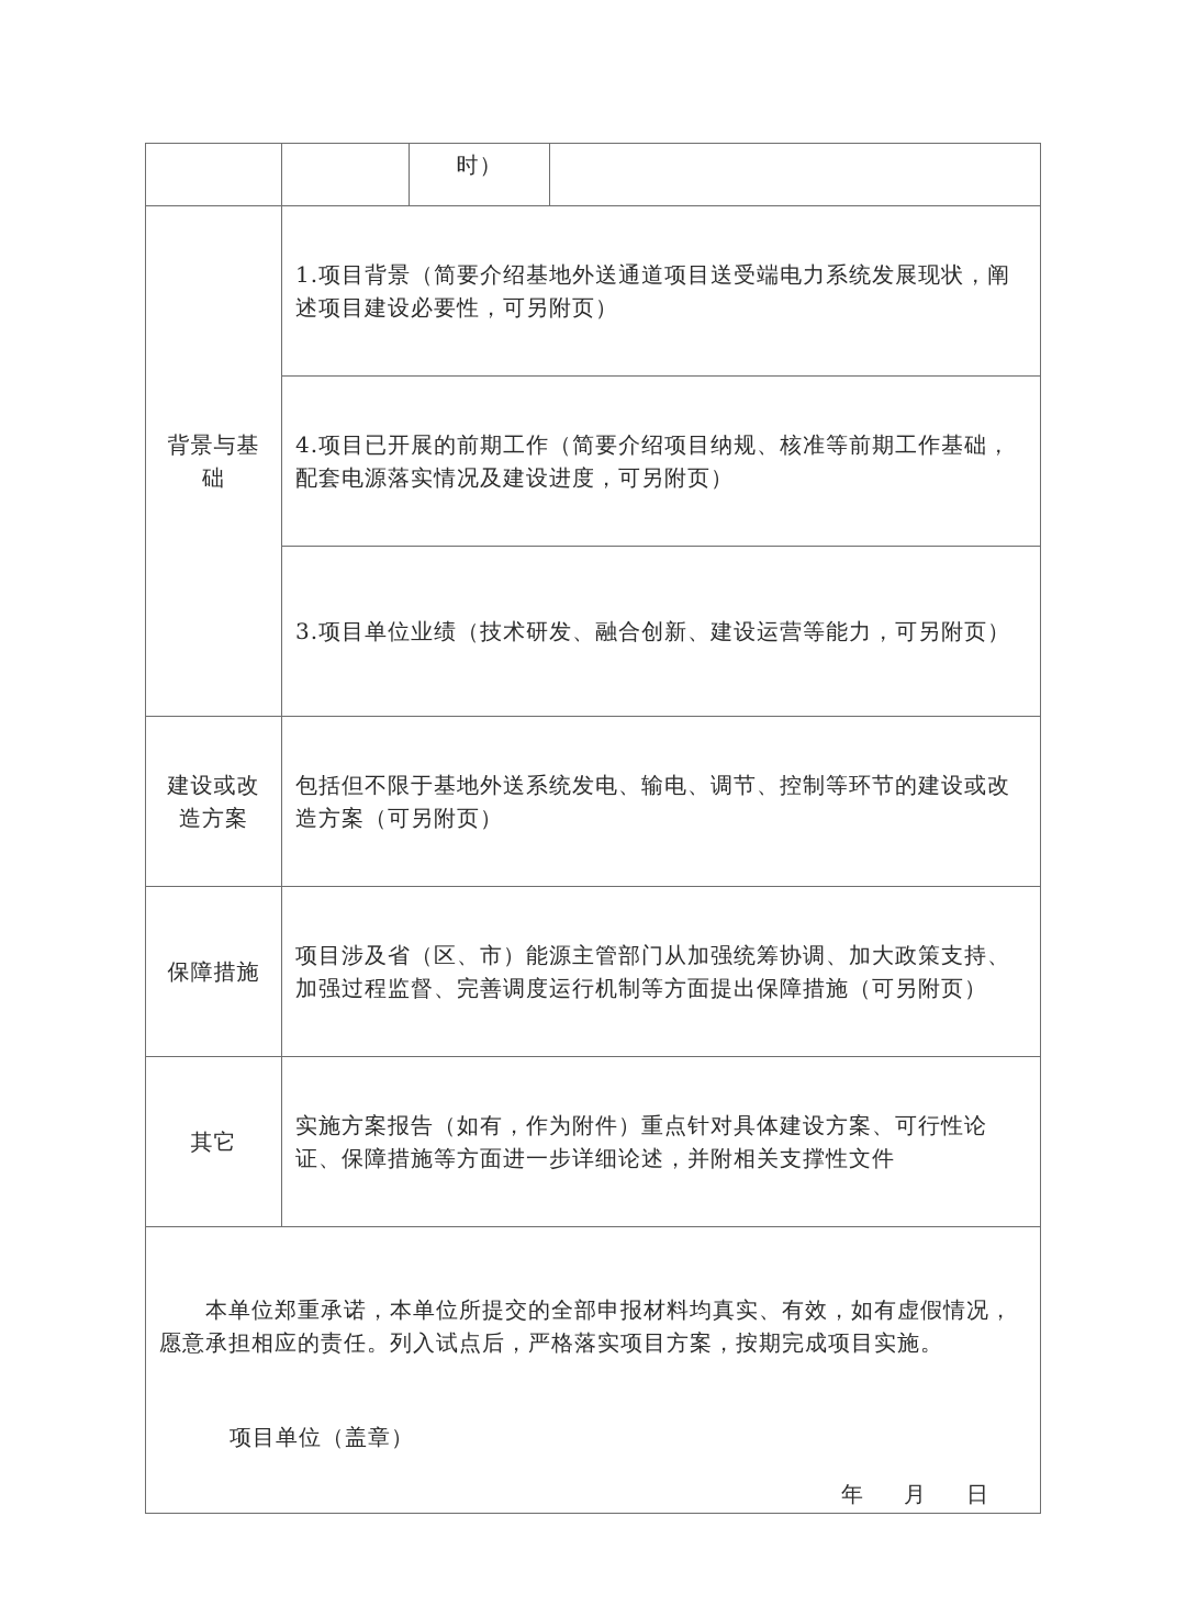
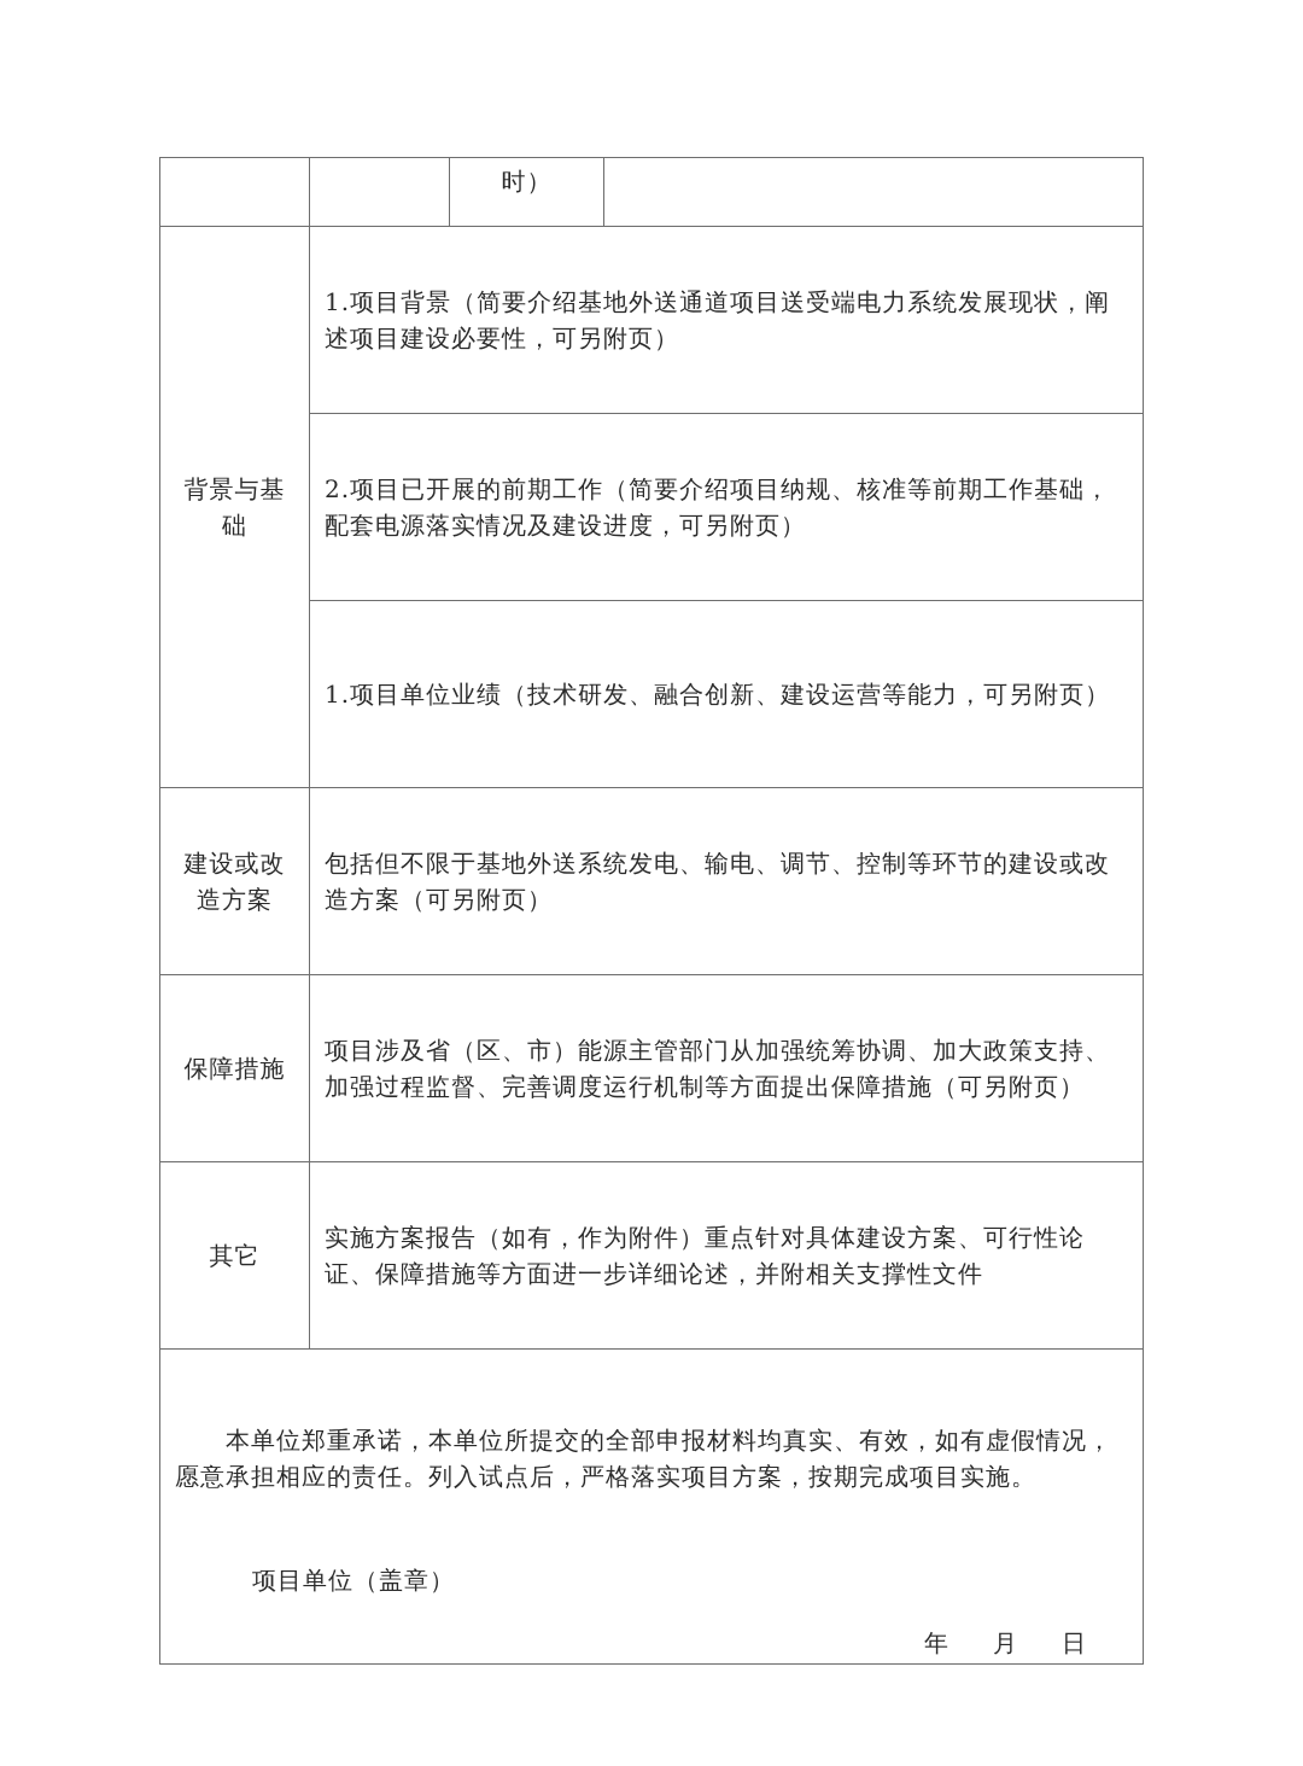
  		时）
  背景与基础	1.项目背景（简要介绍基地外送通道项目送受端电力系统发展现状，阐述项目建设必要性，可另附页）
- 4.项目已开展的前期工作（简要介绍项目纳规、核准等前期工作基础，配套电源落实情况及建设进度，可另附页）
+ 2.项目已开展的前期工作（简要介绍项目纳规、核准等前期工作基础，配套电源落实情况及建设进度，可另附页）
- 3.项目单位业绩（技术研发、融合创新、建设运营等能力，可另附页）
+ 1.项目单位业绩（技术研发、融合创新、建设运营等能力，可另附页）
  建设或改造方案	包括但不限于基地外送系统发电、输电、调节、控制等环节的建设或改造方案（可另附页）
  保障措施	项目涉及省（区、市）能源主管部门从加强统筹协调、加大政策支持、加强过程监督、完善调度运行机制等方面提出保障措施（可另附页）
  其它	实施方案报告（如有，作为附件）重点针对具体建设方案、可行性论证、保障措施等方面进一步详细论述，并附相关支撑性文件
  本单位郑重承诺，本单位所提交的全部申报材料均真实、有效，如有虚假情况，愿意承担相应的责任。列入试点后，严格落实项目方案，按期完成项目实施。 项目单位（盖章） 年 月 日
